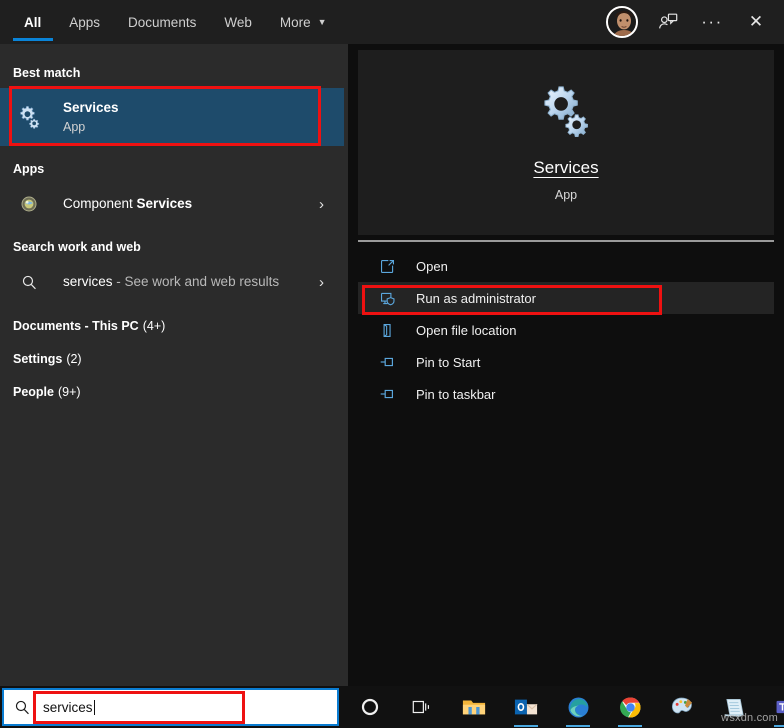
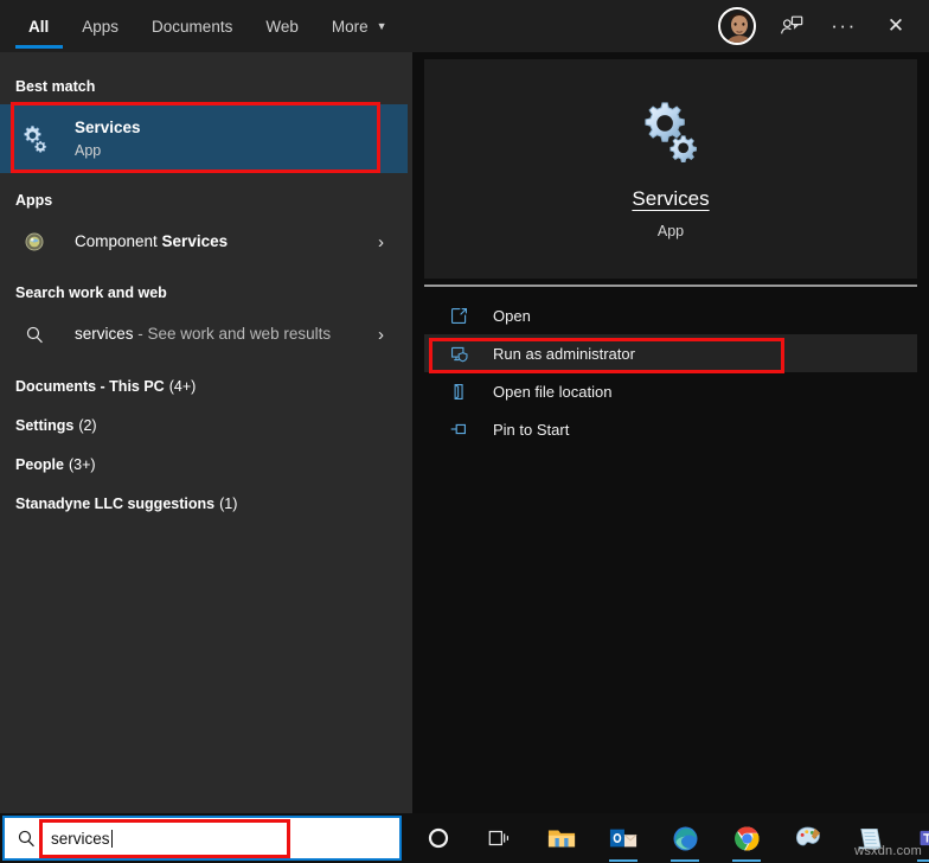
  All
  Apps
  Documents
  Web
  More
  ▼
  ···
  ✕
  Best match
  Services
  App
  Apps
  Component Services
  ›
  Search work and web
  services - See work and web results
  ›
  Documents - This PC
  (4+)
  Settings
  (2)
  People
- (9+)
+ (3+)
+ Stanadyne LLC suggestions
+ (1)
  Services
  App
  Open
  Run as administrator
  Open file location
  Pin to Start
- Pin to taskbar
  services
  wsxdn.com
